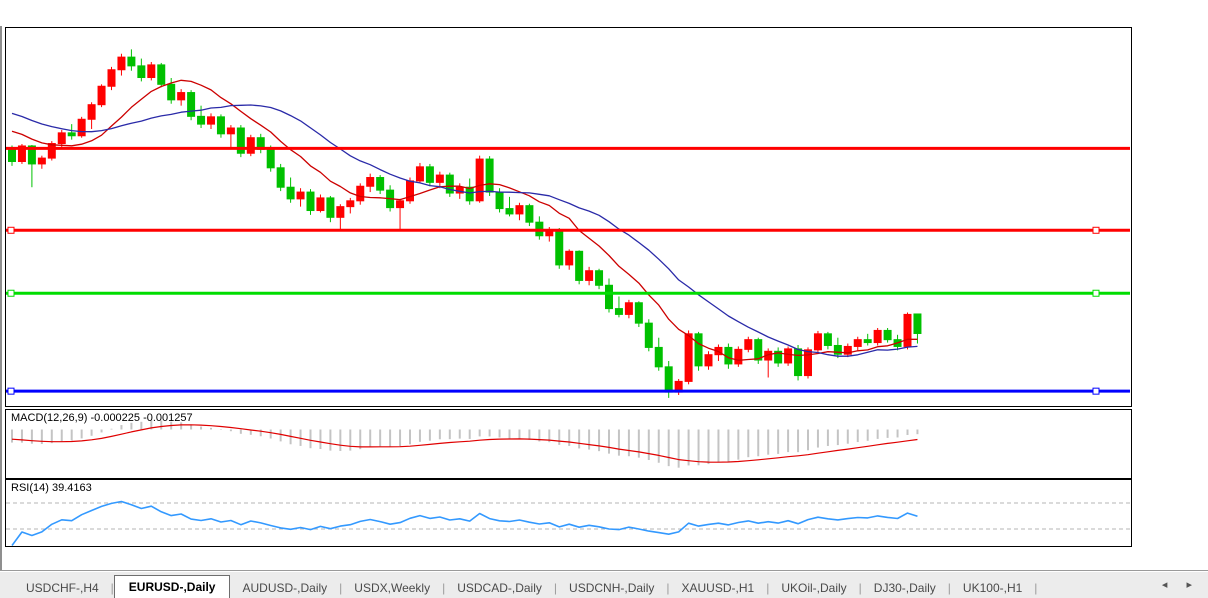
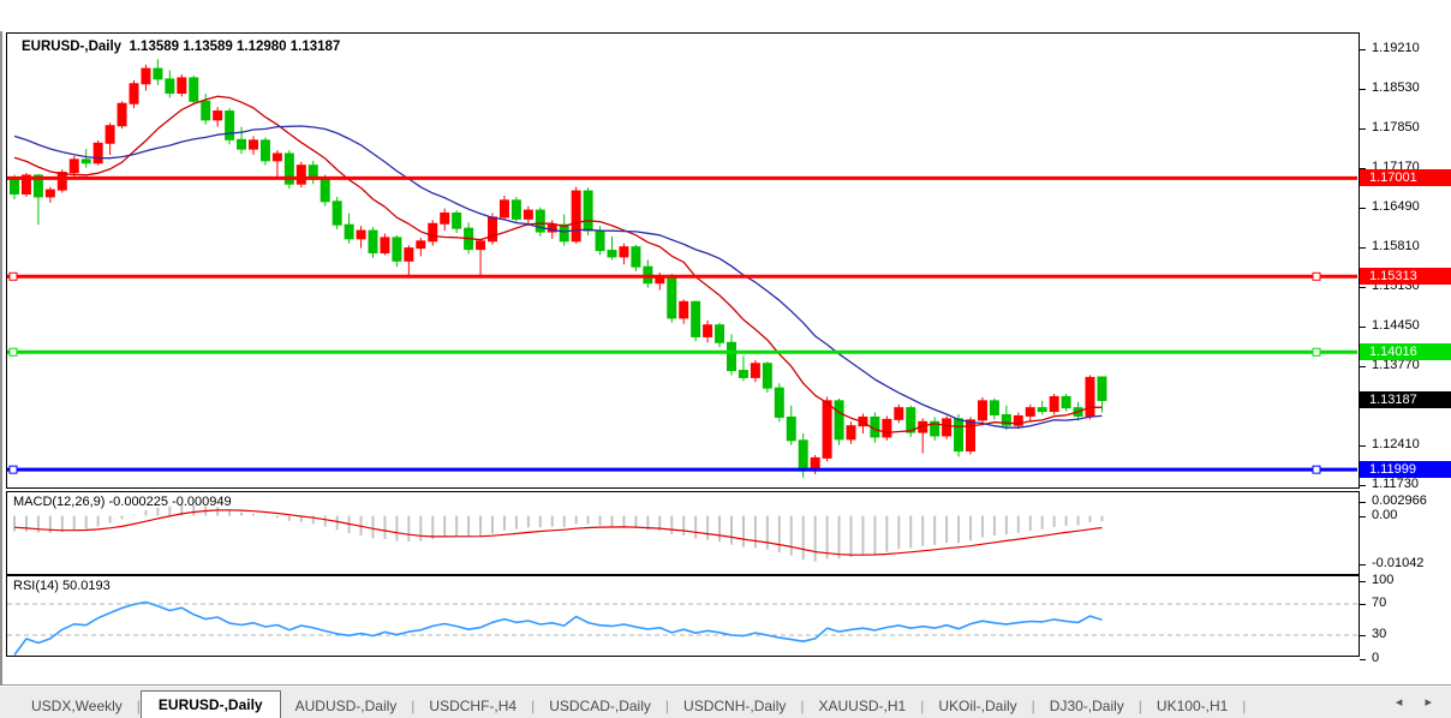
+ EURUSD-,Daily 1.13589 1.13589 1.12980 1.13187
- MACD(12,26,9) -0.000225 -0.001257
+ MACD(12,26,9) -0.000225 -0.000949
- RSI(14) 39.4163
+ RSI(14) 50.0193
+ 1.19210
+ 1.18530
+ 1.17850
+ 1.17170
+ 1.16490
+ 1.15810
+ 1.15130
+ 1.14450
+ 1.13770
+ 1.12410
+ 1.11730
+ 0.002966
+ 0.00
+ -0.01042
+ 100
+ 70
+ 30
+ 0
+ 1.17001
+ 1.15313
+ 1.14016
+ 1.11999
+ 1.13187
- USDCHF-,H4
+ USDX,Weekly
  |
  EURUSD-,Daily
  AUDUSD-,Daily
  |
- USDX,Weekly
+ USDCHF-,H4
  |
  USDCAD-,Daily
  |
  USDCNH-,Daily
  |
  XAUUSD-,H1
  |
  UKOil-,Daily
  |
  DJ30-,Daily
  |
  UK100-,H1
  |
  ◂ ▸
